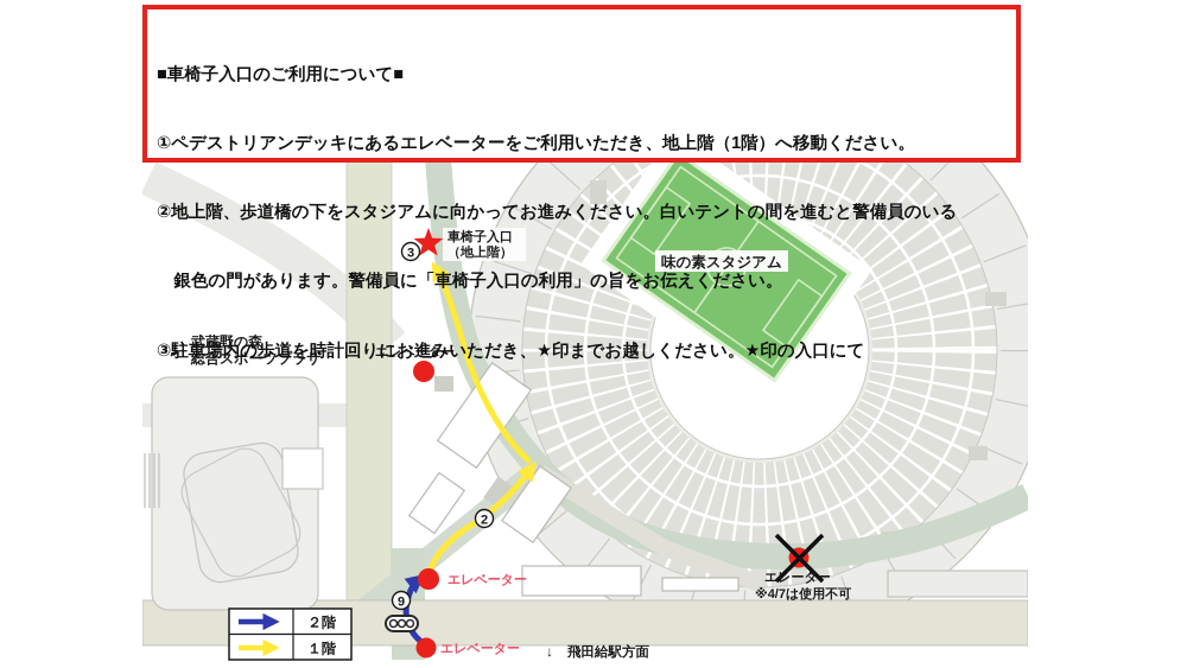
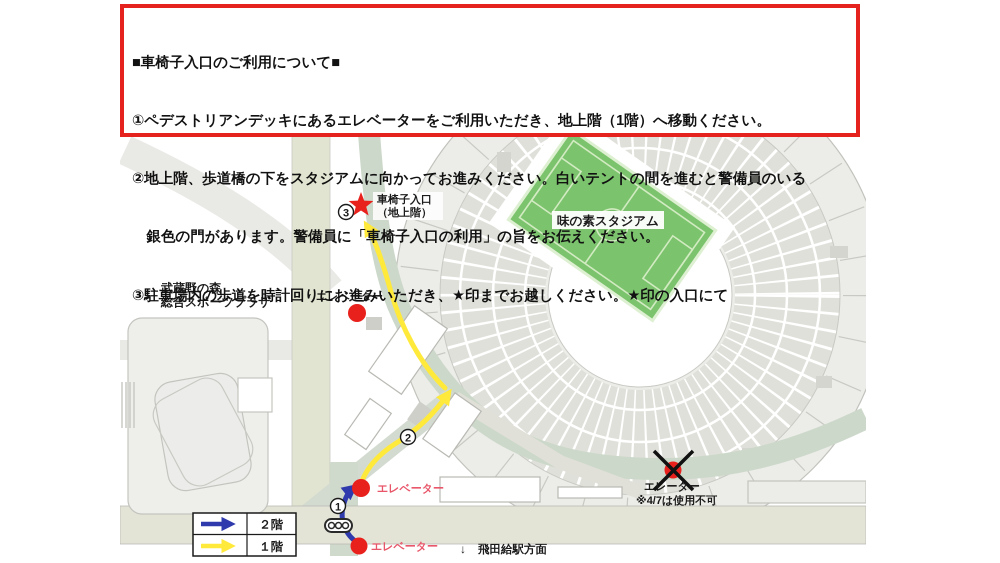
- 9
+ 1
  2
  3
  味の素スタジアム
  武蔵野の森
  総合スポーツプラザ
  車椅子入口
  （地上階）
  エレベーター
  エレベーター
  エレベーター
  エレーター
  ※4/7は使用不可
  ↓
  飛田給駅方面
  ２階
  １階
  ■車椅子入口のご利用について■
  ①ペデストリアンデッキにあるエレベーターをご利用いただき、地上階（1階）へ移動ください。
  ②地上階、歩道橋の下をスタジアムに向かってお進みください。白いテントの間を進むと警備員のいる
  銀色の門があります。警備員に「車椅子入口の利用」の旨をお伝えください。
  ③駐車場内の歩道を時計回りにお進みいただき、★印までお越しください。★印の入口にて
